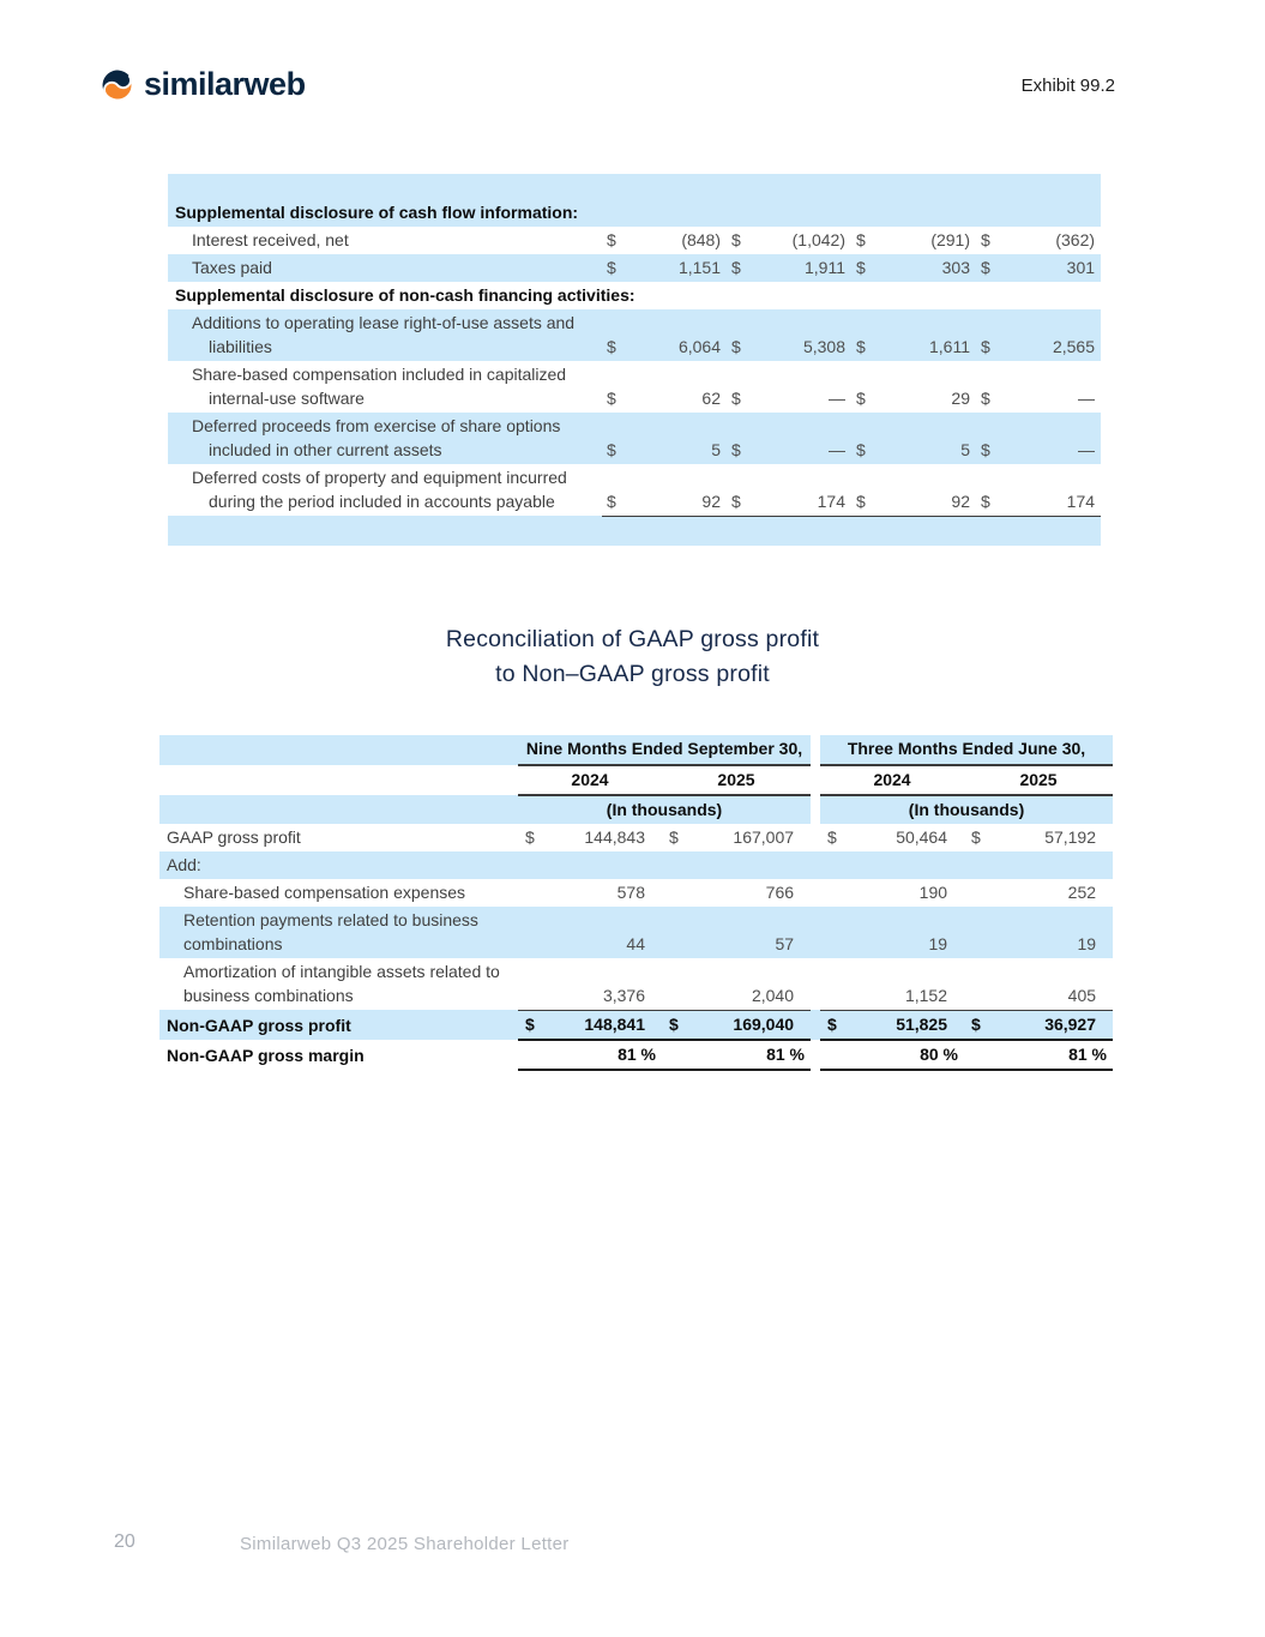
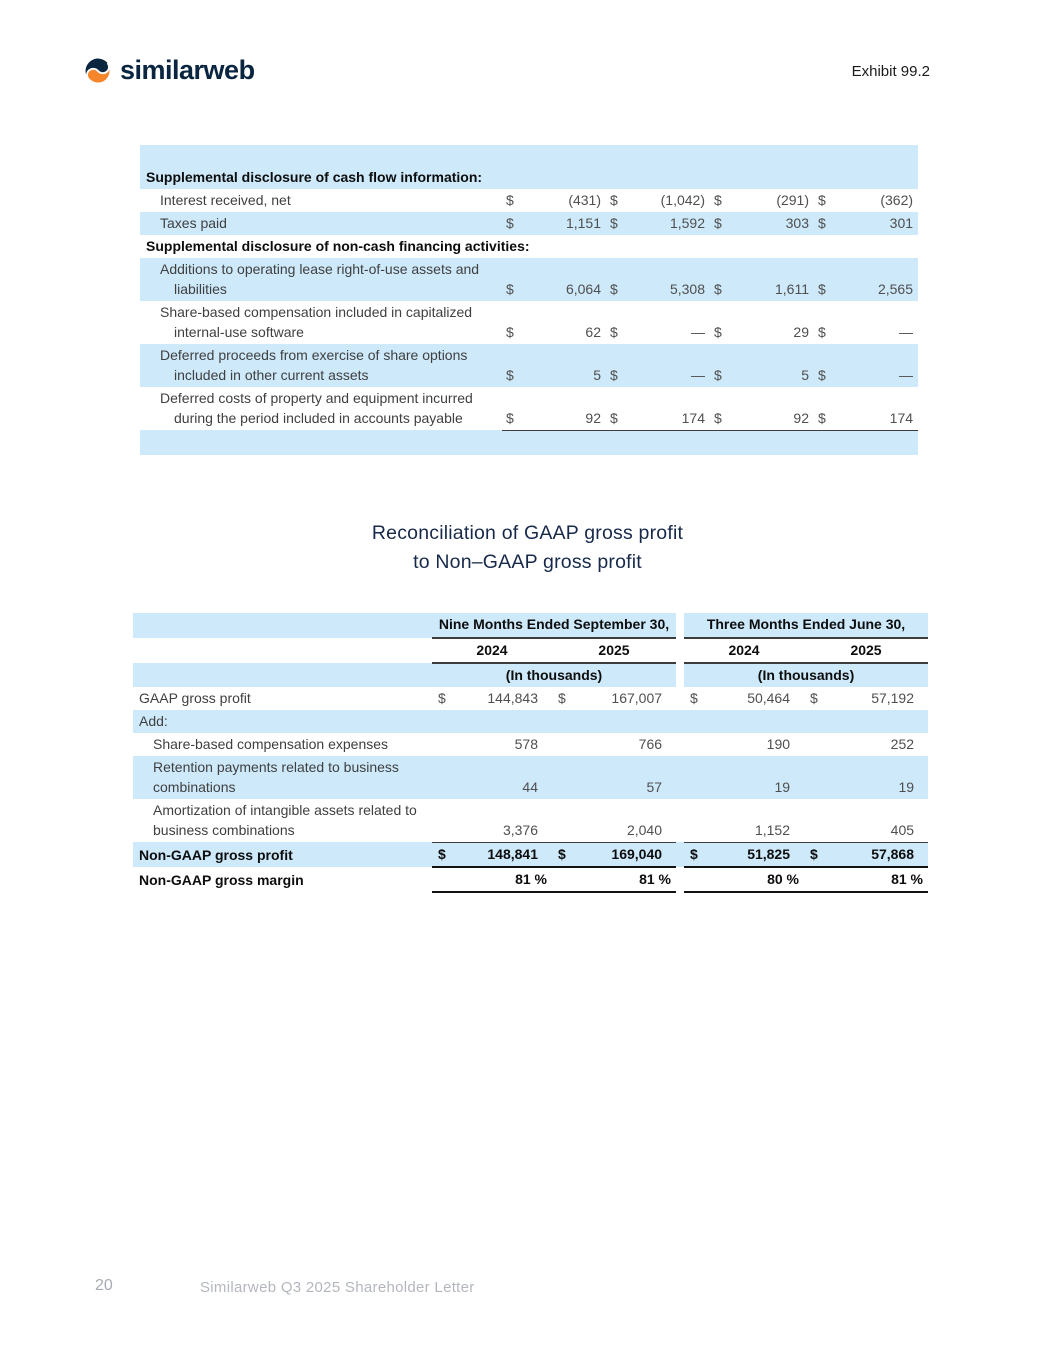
  similarweb
  Exhibit 99.2
  Supplemental disclosure of cash flow information:
- Interest received, net	$ (848)	$ (1,042)	$ (291)	$ (362)
+ Interest received, net	$ (431)	$ (1,042)	$ (291)	$ (362)
- Taxes paid	$ 1,151	$ 1,911	$ 303	$ 301
+ Taxes paid	$ 1,151	$ 1,592	$ 303	$ 301
  Supplemental disclosure of non-cash financing activities:
  Additions to operating lease right-of-use assets and liabilities	$ 6,064	$ 5,308	$ 1,611	$ 2,565
  Share-based compensation included in capitalized internal-use software	$ 62	$ —	$ 29	$ —
  Deferred proceeds from exercise of share options included in other current assets	$ 5	$ —	$ 5	$ —
  Deferred costs of property and equipment incurred during the period included in accounts payable	$ 92	$ 174	$ 92	$ 174
  Reconciliation of GAAP gross profit
  to Non–GAAP gross profit
  	Nine Months Ended September 30,		Three Months Ended June 30,
  	2024	2025		2024	2025
  	(In thousands)		(In thousands)
  GAAP gross profit	$ 144,843	$ 167,007		$ 50,464	$ 57,192
  Add:
  Share-based compensation expenses	578	766		190	252
  Retention payments related to business combinations	44	57		19	19
  Amortization of intangible assets related to business combinations	3,376	2,040		1,152	405
- Non-GAAP gross profit	$ 148,841	$ 169,040		$ 51,825	$ 36,927
+ Non-GAAP gross profit	$ 148,841	$ 169,040		$ 51,825	$ 57,868
  Non-GAAP gross margin	81 %	81 %		80 %	81 %
  20
  Similarweb Q3 2025 Shareholder Letter
